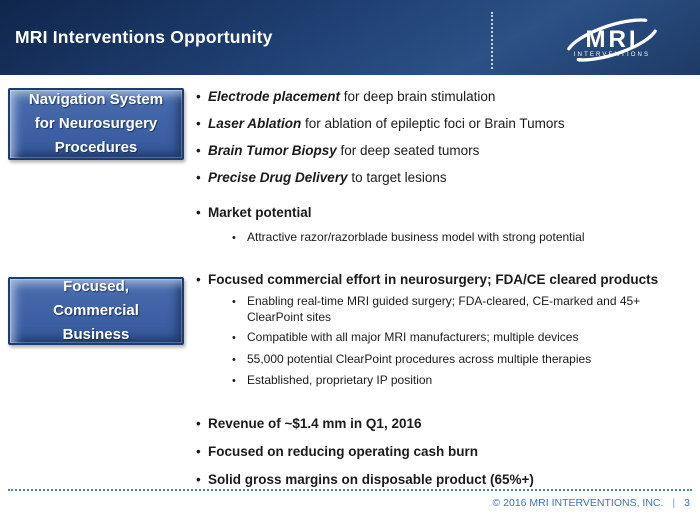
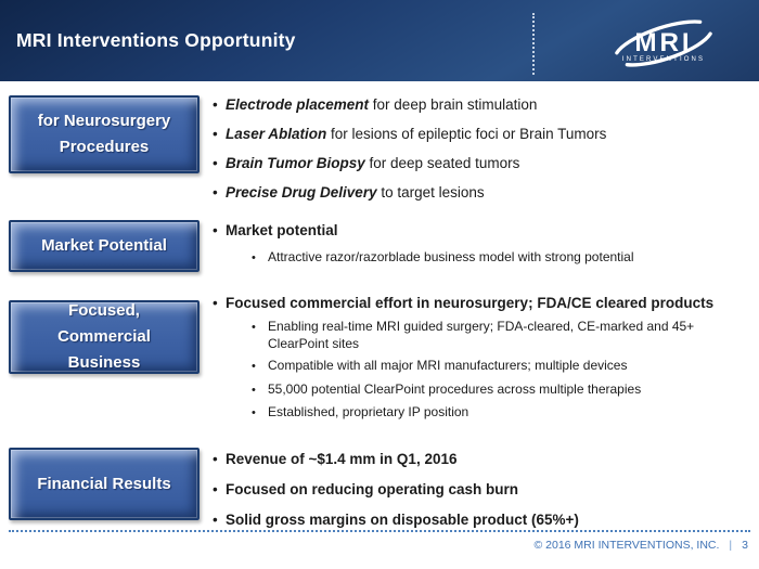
  MRI Interventions Opportunity
  MRI
- Navigation System
  for Neurosurgery
  Procedures
+ Market Potential
  Focused,
  Commercial
  Business
+ Financial Results
  Electrode placement for deep brain stimulation
- Laser Ablation for ablation of epileptic foci or Brain Tumors
+ Laser Ablation for lesions of epileptic foci or Brain Tumors
  Brain Tumor Biopsy for deep seated tumors
  Precise Drug Delivery to target lesions
  Market potential
  Attractive razor/razorblade business model with strong potential
  Focused commercial effort in neurosurgery; FDA/CE cleared products
  Enabling real-time MRI guided surgery; FDA-cleared, CE-marked and 45+ ClearPoint sites
  Compatible with all major MRI manufacturers; multiple devices
  55,000 potential ClearPoint procedures across multiple therapies
  Established, proprietary IP position
  Revenue of ~$1.4 mm in Q1, 2016
  Focused on reducing operating cash burn
  Solid gross margins on disposable product (65%+)
  © 2016 MRI INTERVENTIONS, INC.
  |
  3
